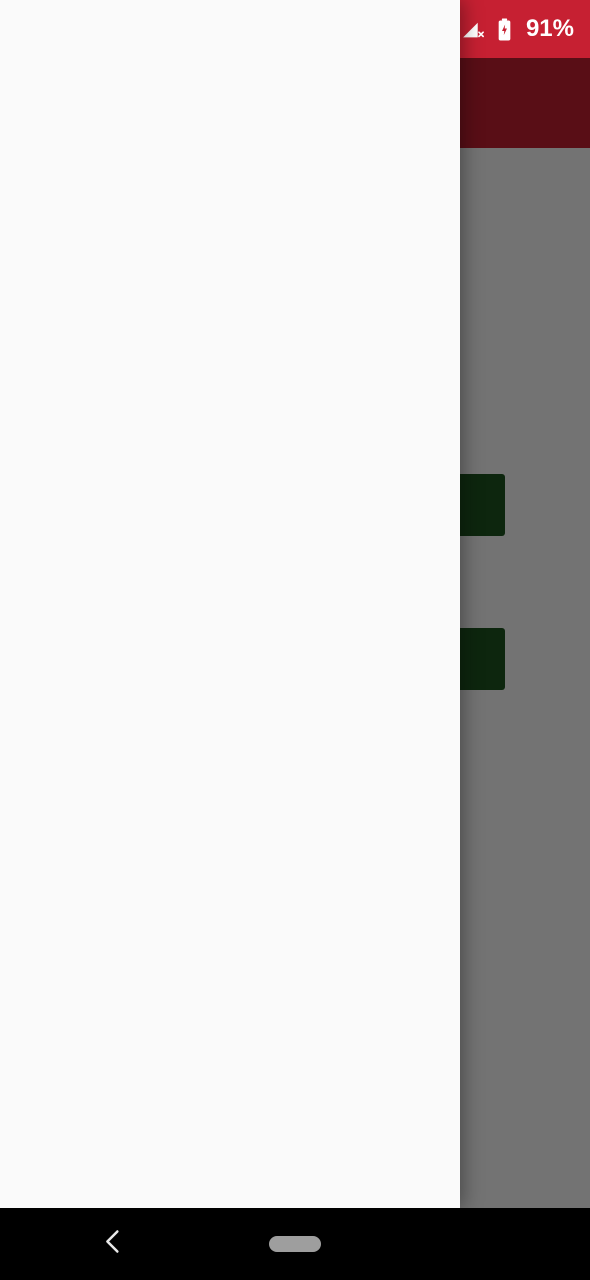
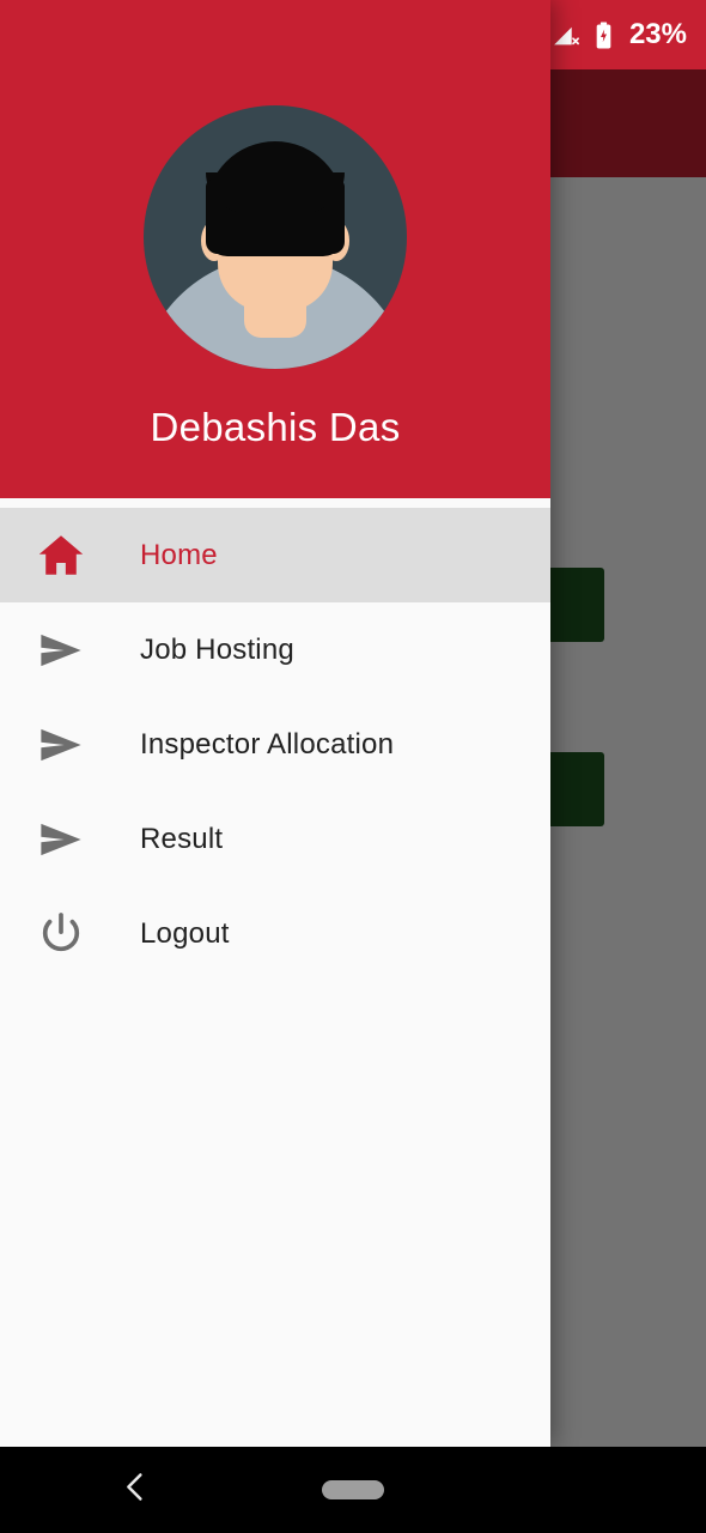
- 91%
+ 23%
+ Debashis Das
+ Home
+ Job Hosting
+ Inspector Allocation
+ Result
+ Logout
